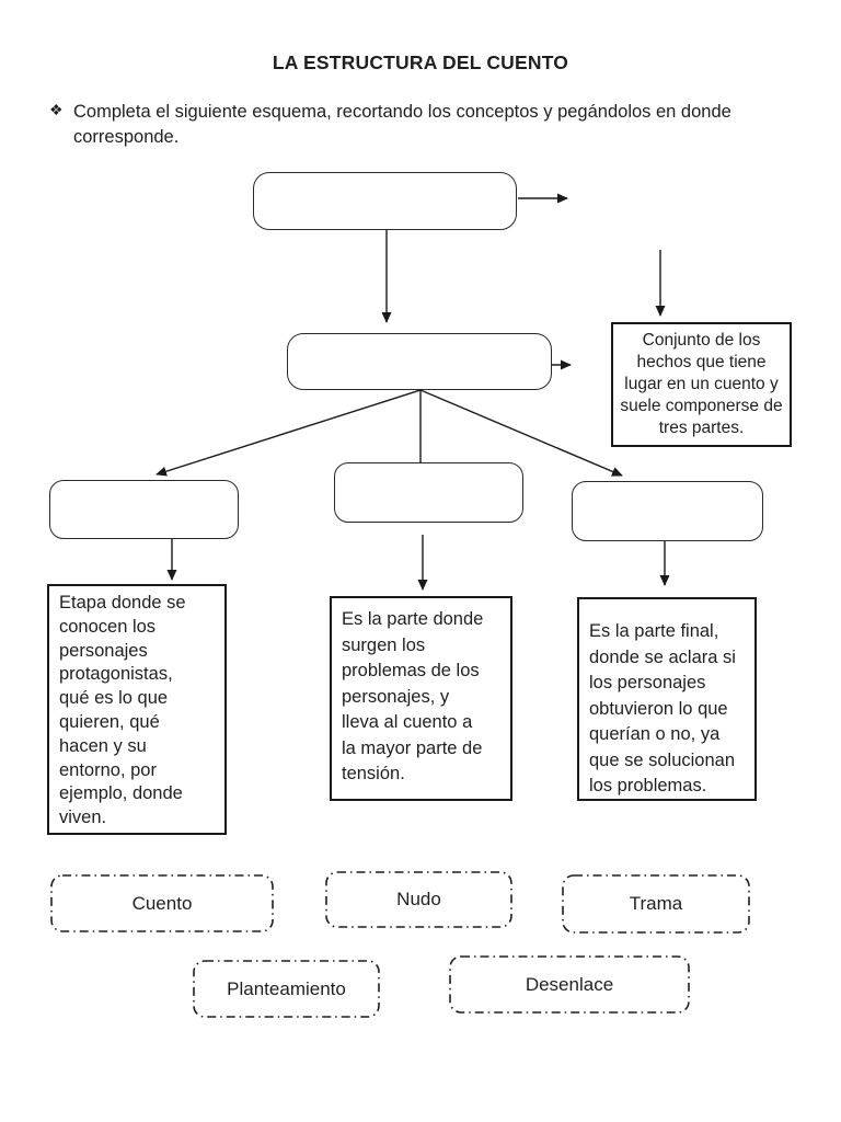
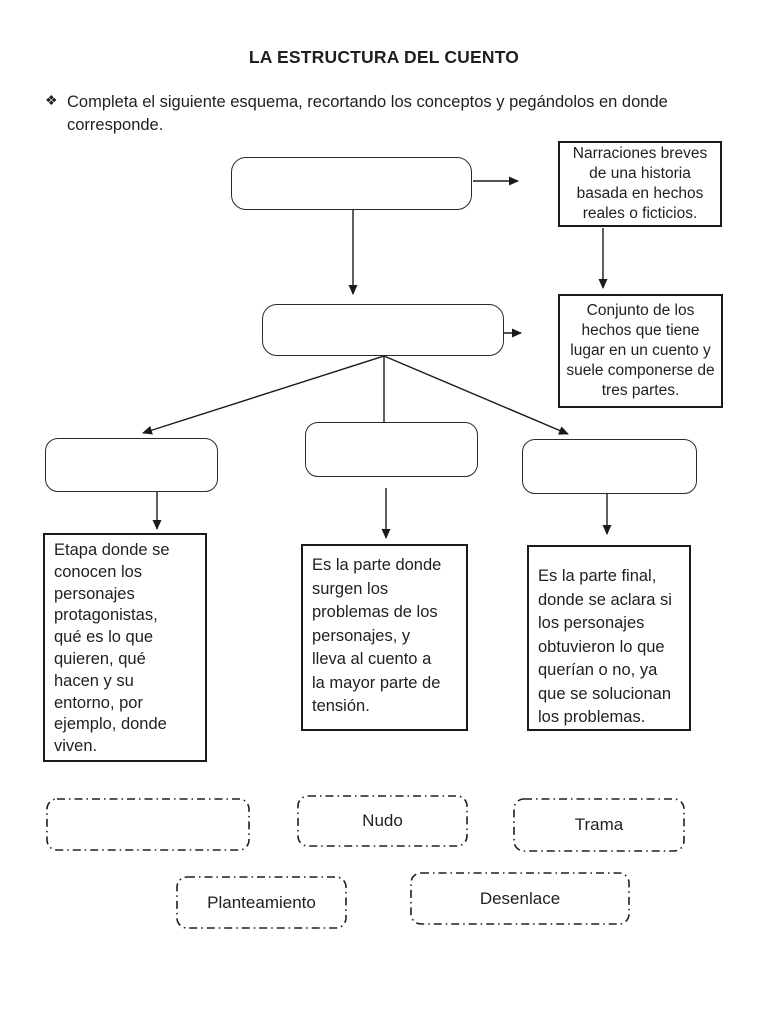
  LA ESTRUCTURA DEL CUENTO
  ❖
  Completa el siguiente esquema, recortando los conceptos y pegándolos en donde
  corresponde.
+ Narraciones breves
+ de una historia
+ basada en hechos
+ reales o ficticios.
  Conjunto de los
  hechos que tiene
  lugar en un cuento y
  suele componerse de
  tres partes.
  Etapa donde se
  conocen los
  personajes
  protagonistas,
  qué es lo que
  quieren, qué
  hacen y su
  entorno, por
  ejemplo, donde
  viven.
  Es la parte donde
  surgen los
  problemas de los
  personajes, y
  lleva al cuento a
  la mayor parte de
  tensión.
  Es la parte final,
  donde se aclara si
  los personajes
  obtuvieron lo que
  querían o no, ya
  que se solucionan
  los problemas.
- Cuento
  Nudo
  Trama
  Planteamiento
  Desenlace
